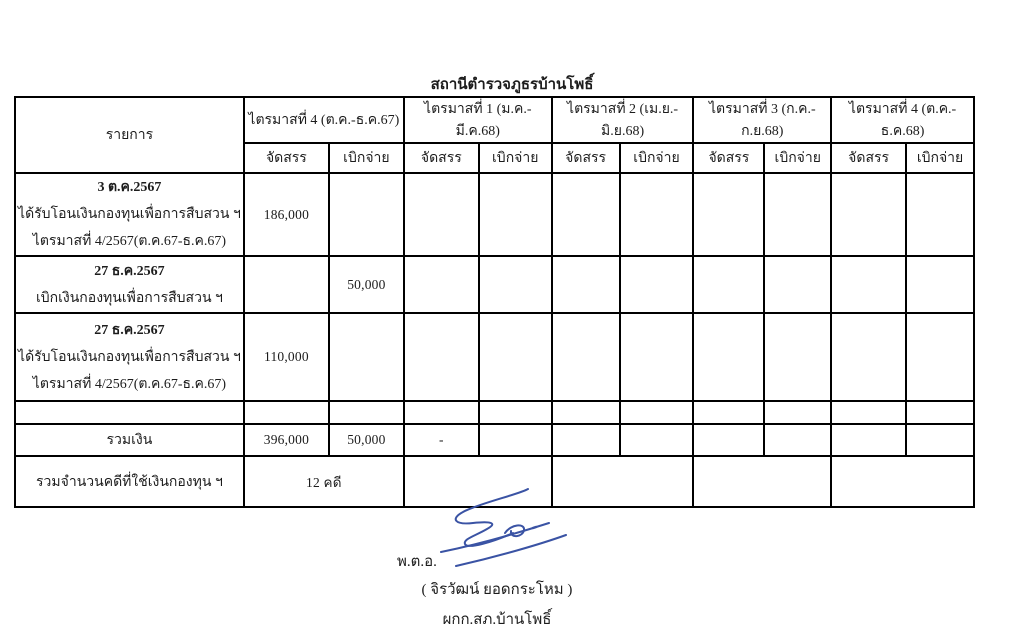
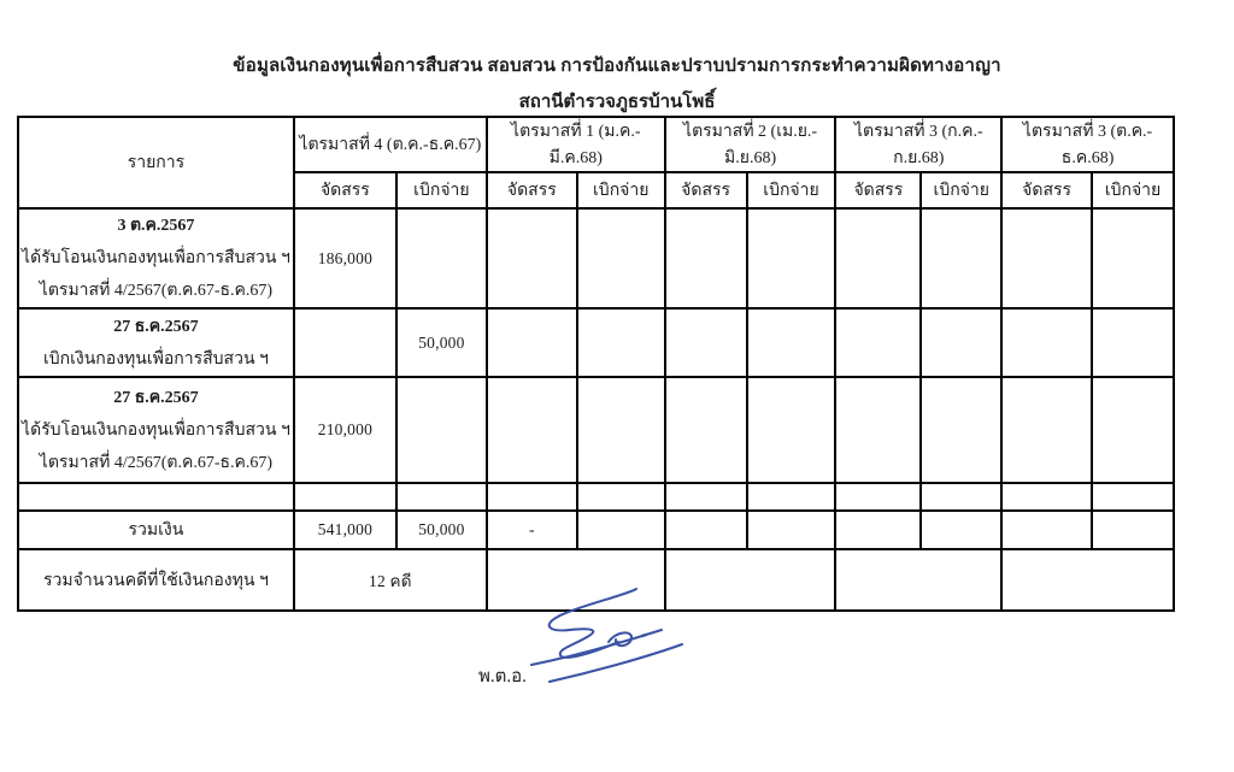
+ ข้อมูลเงินกองทุนเพื่อการสืบสวน สอบสวน การป้องกันและปราบปรามการกระทำความผิดทางอาญา
  สถานีตำรวจภูธรบ้านโพธิ์
- รายการ	ไตรมาสที่ 4 (ต.ค.-ธ.ค.67)	ไตรมาสที่ 1 (ม.ค.-มี.ค.68)	ไตรมาสที่ 2 (เม.ย.-มิ.ย.68)	ไตรมาสที่ 3 (ก.ค.-ก.ย.68)	ไตรมาสที่ 4 (ต.ค.-ธ.ค.68)
+ รายการ	ไตรมาสที่ 4 (ต.ค.-ธ.ค.67)	ไตรมาสที่ 1 (ม.ค.-มี.ค.68)	ไตรมาสที่ 2 (เม.ย.-มิ.ย.68)	ไตรมาสที่ 3 (ก.ค.-ก.ย.68)	ไตรมาสที่ 3 (ต.ค.-ธ.ค.68)
  จัดสรร	เบิกจ่าย	จัดสรร	เบิกจ่าย	จัดสรร	เบิกจ่าย	จัดสรร	เบิกจ่าย	จัดสรร	เบิกจ่าย
  3 ต.ค.2567 ได้รับโอนเงินกองทุนเพื่อการสืบสวน ฯ ไตรมาสที่ 4/2567(ต.ค.67-ธ.ค.67)	186,000
  27 ธ.ค.2567 เบิกเงินกองทุนเพื่อการสืบสวน ฯ		50,000
- 27 ธ.ค.2567 ได้รับโอนเงินกองทุนเพื่อการสืบสวน ฯ ไตรมาสที่ 4/2567(ต.ค.67-ธ.ค.67)	110,000
+ 27 ธ.ค.2567 ได้รับโอนเงินกองทุนเพื่อการสืบสวน ฯ ไตรมาสที่ 4/2567(ต.ค.67-ธ.ค.67)	210,000
- รวมเงิน	396,000	50,000	-
+ รวมเงิน	541,000	50,000	-
  รวมจำนวนคดีที่ใช้เงินกองทุน ฯ	12 คดี
  พ.ต.อ.
- ( จิรวัฒน์ ยอดกระโหม )
- ผกก.สภ.บ้านโพธิ์
